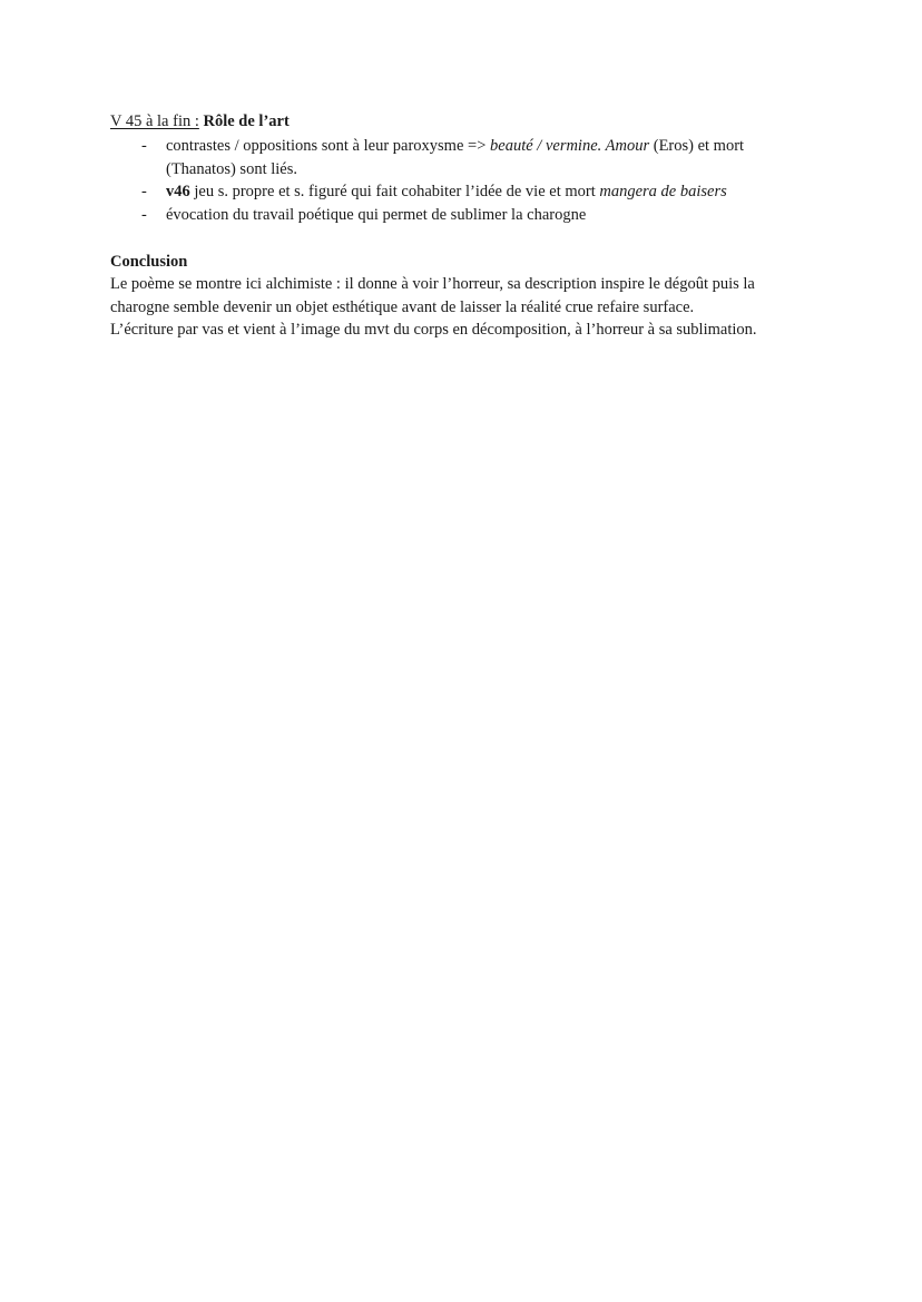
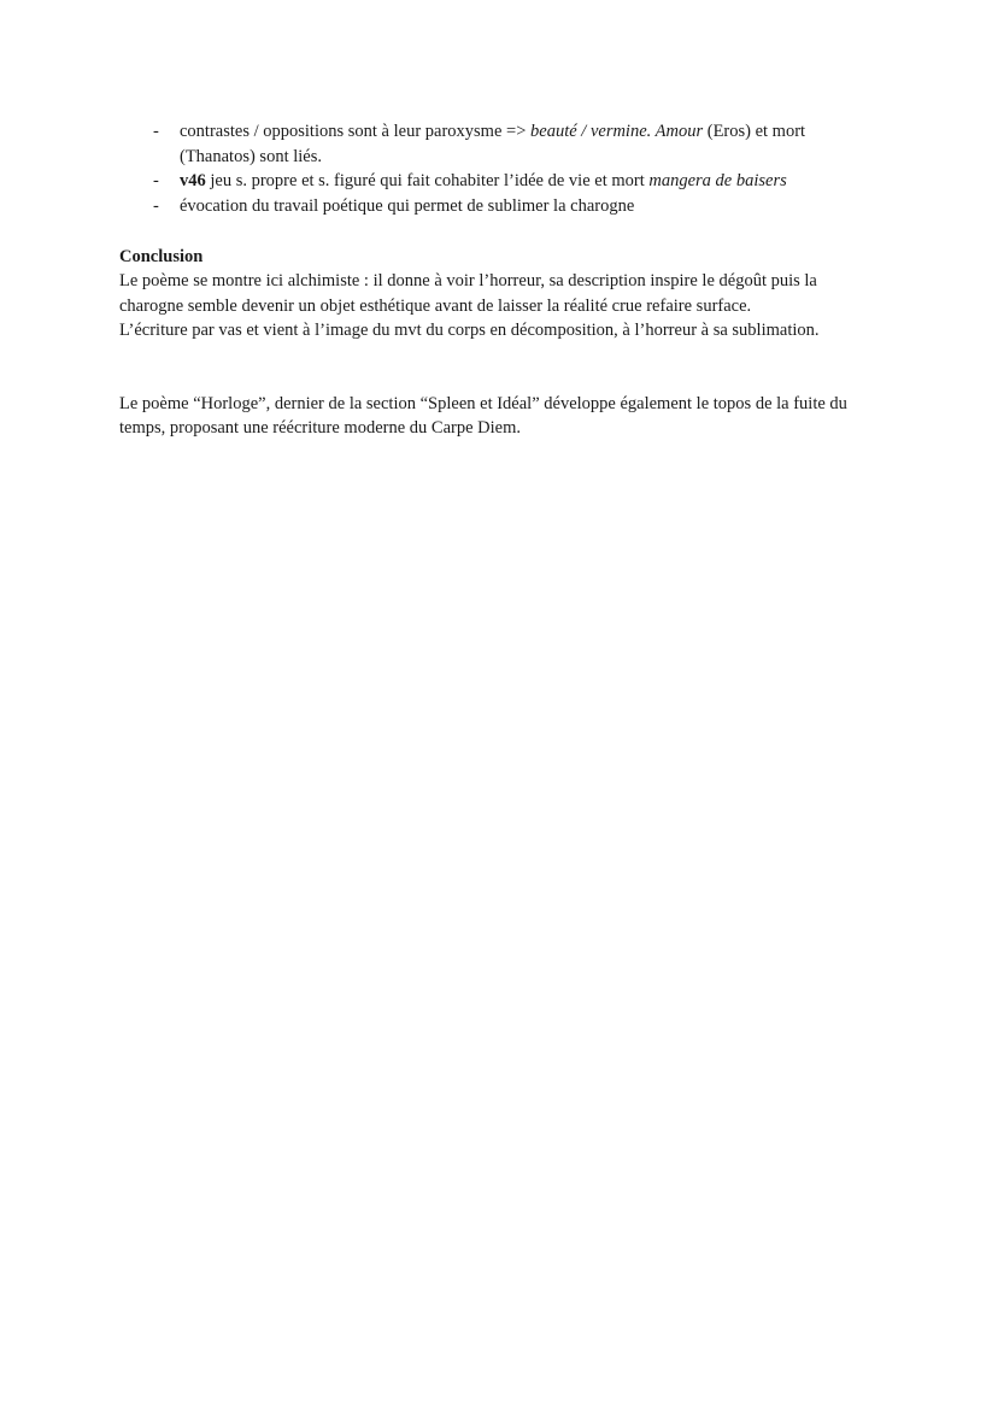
- V 45 à la fin : Rôle de l’art
  -
  contrastes / oppositions sont à leur paroxysme => beauté / vermine. Amour (Eros) et mort (Thanatos) sont liés.
  -
  v46 jeu s. propre et s. figuré qui fait cohabiter l’idée de vie et mort mangera de baisers
  -
  évocation du travail poétique qui permet de sublimer la charogne
  Conclusion
  Le poème se montre ici alchimiste : il donne à voir l’horreur, sa description inspire le dégoût puis la charogne semble devenir un objet esthétique avant de laisser la réalité crue refaire surface.
  L’écriture par vas et vient à l’image du mvt du corps en décomposition, à l’horreur à sa sublimation.
+ Le poème “Horloge”, dernier de la section “Spleen et Idéal” développe également le topos de la fuite du temps, proposant une réécriture moderne du Carpe Diem.
